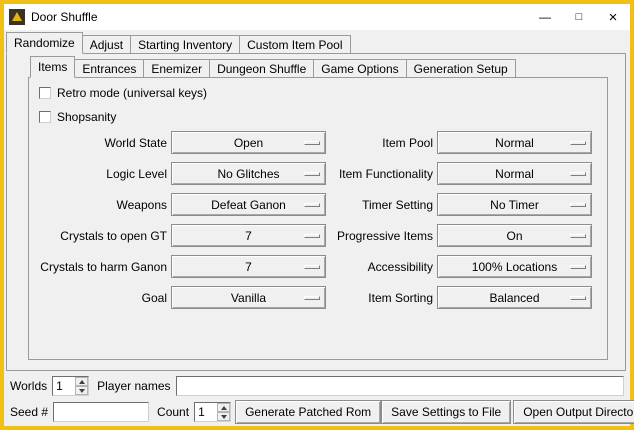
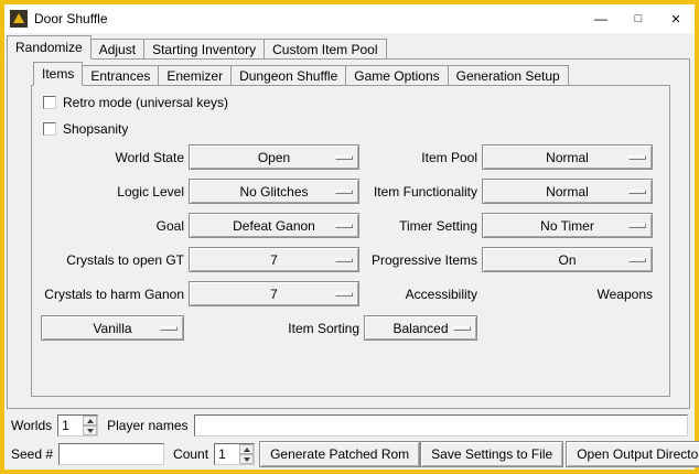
  Door Shuffle
  —
  □
  ×
  Randomize
  Adjust
  Starting Inventory
  Custom Item Pool
  Items
  Entrances
  Enemizer
  Dungeon Shuffle
  Game Options
  Generation Setup
  Retro mode (universal keys)
  Shopsanity
  World State
  Open
  Item Pool
  Normal
  Logic Level
  No Glitches
  Item Functionality
  Normal
- Weapons
+ Goal
  Defeat Ganon
  Timer Setting
  No Timer
  Crystals to open GT
  7
  Progressive Items
  On
  Crystals to harm Ganon
  7
  Accessibility
- 100% Locations
- Goal
+ Weapons
  Vanilla
  Item Sorting
  Balanced
  Worlds
  1
  Player names
  Seed #
  Count
  1
  Generate Patched Rom
  Save Settings to File
  Open Output Directo
